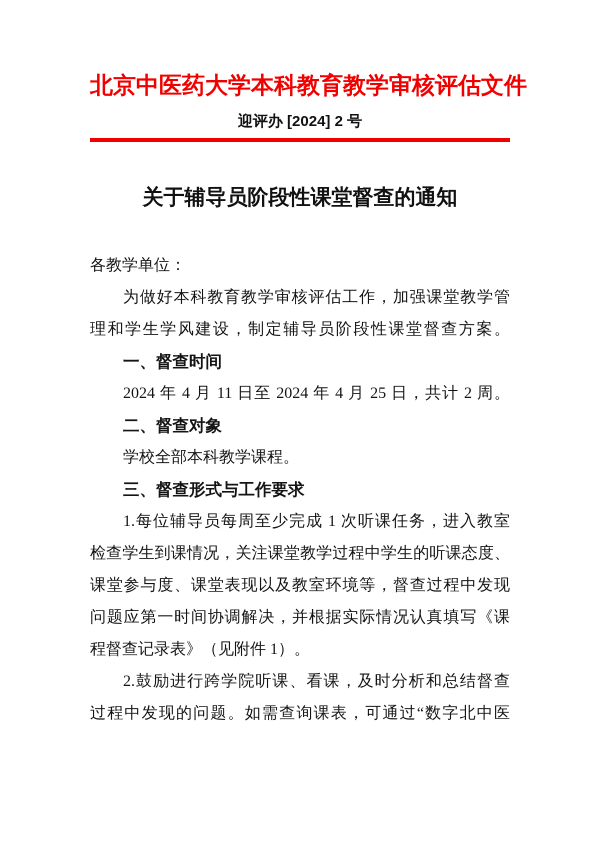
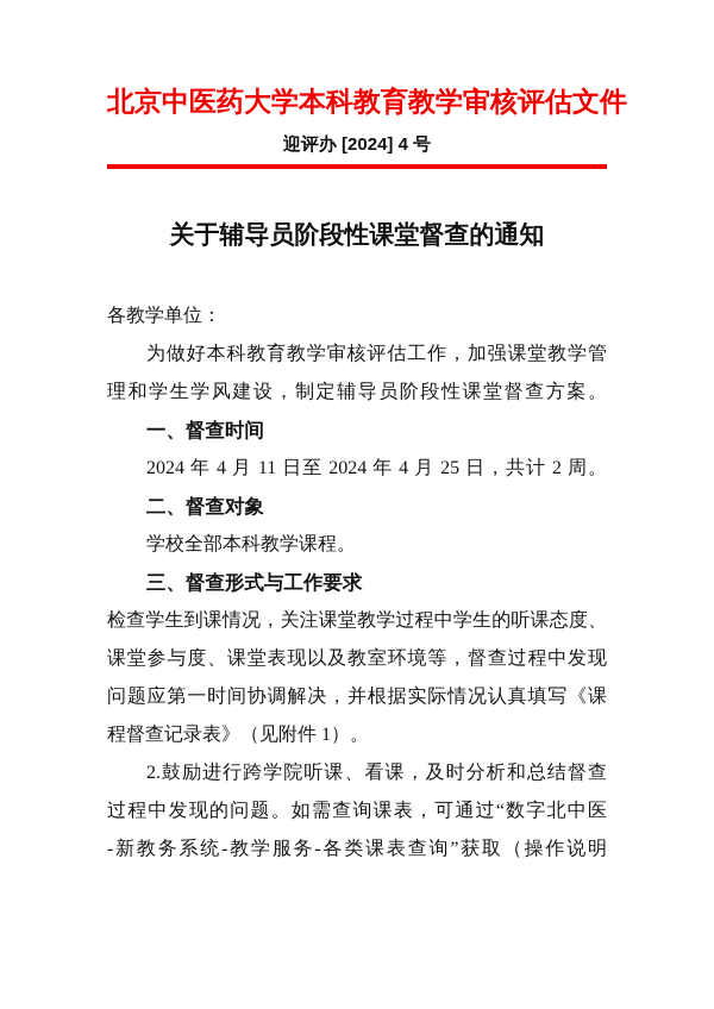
  北京中医药大学本科教育教学审核评估文件
- 迎评办 [2024] 2 号
+ 迎评办 [2024] 4 号
  关于辅导员阶段性课堂督查的通知
  各教学单位：
  为做好本科教育教学审核评估工作，加强课堂教学管
  理和学生学风建设，制定辅导员阶段性课堂督查方案。
  一、督查时间
  2024 年 4 月 11 日至 2024 年 4 月 25 日，共计 2 周。
  二、督查对象
  学校全部本科教学课程。
  三、督查形式与工作要求
- 1.每位辅导员每周至少完成 1 次听课任务，进入教室
  检查学生到课情况，关注课堂教学过程中学生的听课态度、
  课堂参与度、课堂表现以及教室环境等，督查过程中发现
  问题应第一时间协调解决，并根据实际情况认真填写《课
  程督查记录表》（见附件 1）。
  2.鼓励进行跨学院听课、看课，及时分析和总结督查
  过程中发现的问题。如需查询课表，可通过“数字北中医
+ -新教务系统-教学服务-各类课表查询”获取（操作说明
